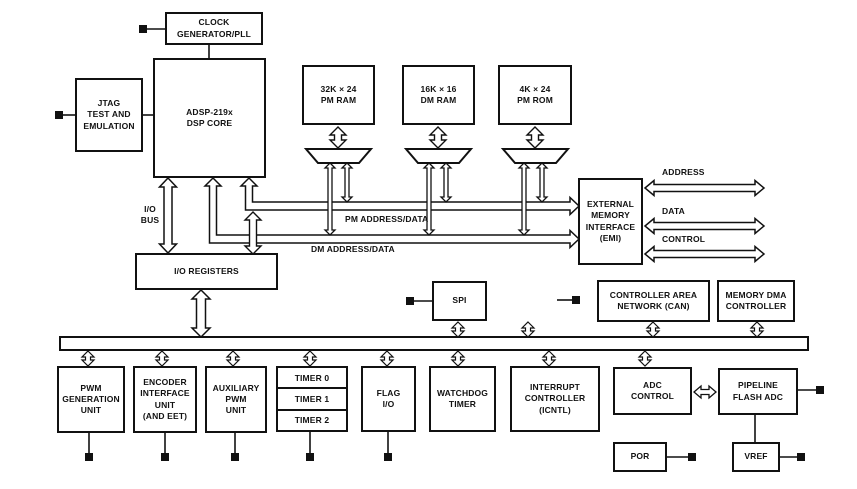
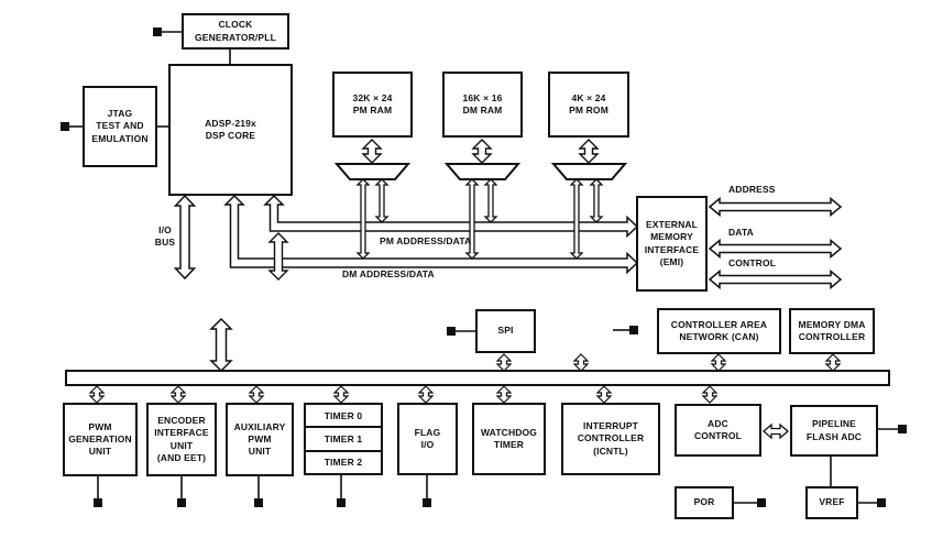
  CLOCK
  GENERATOR/PLL
  JTAG
  TEST AND
  EMULATION
  ADSP-219x
  DSP CORE
  32K × 24
  PM RAM
  16K × 16
  DM RAM
  4K × 24
  PM ROM
  EXTERNAL
  MEMORY
  INTERFACE
  (EMI)
- I/O REGISTERS
  SPI
  CONTROLLER AREA
  NETWORK (CAN)
  MEMORY DMA
  CONTROLLER
  PWM
  GENERATION
  UNIT
  ENCODER
  INTERFACE
  UNIT
  (AND EET)
  AUXILIARY
  PWM
  UNIT
  TIMER 0
  TIMER 1
  TIMER 2
  FLAG
  I/O
  WATCHDOG
  TIMER
  INTERRUPT
  CONTROLLER
  (ICNTL)
  ADC
  CONTROL
  PIPELINE
  FLASH ADC
  POR
  VREF
  I/O
  BUS
  PM ADDRESS/DATA
  DM ADDRESS/DATA
  ADDRESS
  DATA
  CONTROL
